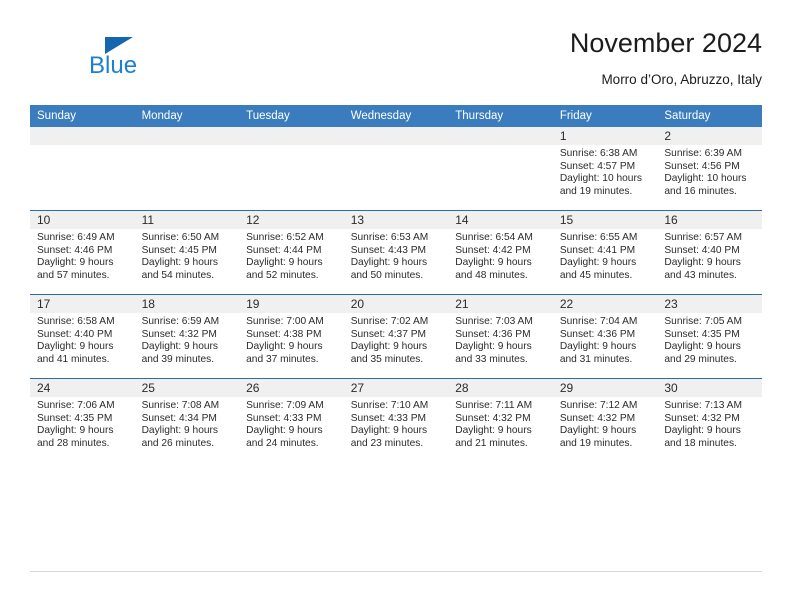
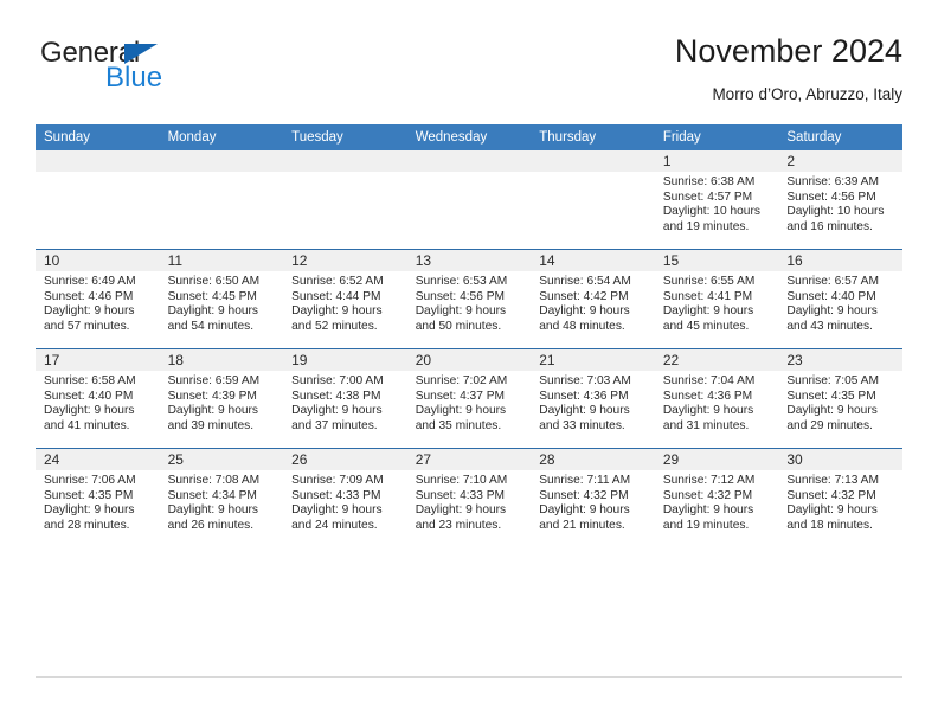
+ General
  Blue
  November 2024
  Morro d’Oro, Abruzzo, Italy
  Sunday	Monday	Tuesday	Wednesday	Thursday	Friday	Saturday
  					1Sunrise: 6:38 AMSunset: 4:57 PMDaylight: 10 hours and 19 minutes.	2Sunrise: 6:39 AMSunset: 4:56 PMDaylight: 10 hours and 16 minutes.
- 10Sunrise: 6:49 AMSunset: 4:46 PMDaylight: 9 hours and 57 minutes.	11Sunrise: 6:50 AMSunset: 4:45 PMDaylight: 9 hours and 54 minutes.	12Sunrise: 6:52 AMSunset: 4:44 PMDaylight: 9 hours and 52 minutes.	13Sunrise: 6:53 AMSunset: 4:43 PMDaylight: 9 hours and 50 minutes.	14Sunrise: 6:54 AMSunset: 4:42 PMDaylight: 9 hours and 48 minutes.	15Sunrise: 6:55 AMSunset: 4:41 PMDaylight: 9 hours and 45 minutes.	16Sunrise: 6:57 AMSunset: 4:40 PMDaylight: 9 hours and 43 minutes.
+ 10Sunrise: 6:49 AMSunset: 4:46 PMDaylight: 9 hours and 57 minutes.	11Sunrise: 6:50 AMSunset: 4:45 PMDaylight: 9 hours and 54 minutes.	12Sunrise: 6:52 AMSunset: 4:44 PMDaylight: 9 hours and 52 minutes.	13Sunrise: 6:53 AMSunset: 4:56 PMDaylight: 9 hours and 50 minutes.	14Sunrise: 6:54 AMSunset: 4:42 PMDaylight: 9 hours and 48 minutes.	15Sunrise: 6:55 AMSunset: 4:41 PMDaylight: 9 hours and 45 minutes.	16Sunrise: 6:57 AMSunset: 4:40 PMDaylight: 9 hours and 43 minutes.
- 17Sunrise: 6:58 AMSunset: 4:40 PMDaylight: 9 hours and 41 minutes.	18Sunrise: 6:59 AMSunset: 4:32 PMDaylight: 9 hours and 39 minutes.	19Sunrise: 7:00 AMSunset: 4:38 PMDaylight: 9 hours and 37 minutes.	20Sunrise: 7:02 AMSunset: 4:37 PMDaylight: 9 hours and 35 minutes.	21Sunrise: 7:03 AMSunset: 4:36 PMDaylight: 9 hours and 33 minutes.	22Sunrise: 7:04 AMSunset: 4:36 PMDaylight: 9 hours and 31 minutes.	23Sunrise: 7:05 AMSunset: 4:35 PMDaylight: 9 hours and 29 minutes.
+ 17Sunrise: 6:58 AMSunset: 4:40 PMDaylight: 9 hours and 41 minutes.	18Sunrise: 6:59 AMSunset: 4:39 PMDaylight: 9 hours and 39 minutes.	19Sunrise: 7:00 AMSunset: 4:38 PMDaylight: 9 hours and 37 minutes.	20Sunrise: 7:02 AMSunset: 4:37 PMDaylight: 9 hours and 35 minutes.	21Sunrise: 7:03 AMSunset: 4:36 PMDaylight: 9 hours and 33 minutes.	22Sunrise: 7:04 AMSunset: 4:36 PMDaylight: 9 hours and 31 minutes.	23Sunrise: 7:05 AMSunset: 4:35 PMDaylight: 9 hours and 29 minutes.
  24Sunrise: 7:06 AMSunset: 4:35 PMDaylight: 9 hours and 28 minutes.	25Sunrise: 7:08 AMSunset: 4:34 PMDaylight: 9 hours and 26 minutes.	26Sunrise: 7:09 AMSunset: 4:33 PMDaylight: 9 hours and 24 minutes.	27Sunrise: 7:10 AMSunset: 4:33 PMDaylight: 9 hours and 23 minutes.	28Sunrise: 7:11 AMSunset: 4:32 PMDaylight: 9 hours and 21 minutes.	29Sunrise: 7:12 AMSunset: 4:32 PMDaylight: 9 hours and 19 minutes.	30Sunrise: 7:13 AMSunset: 4:32 PMDaylight: 9 hours and 18 minutes.
